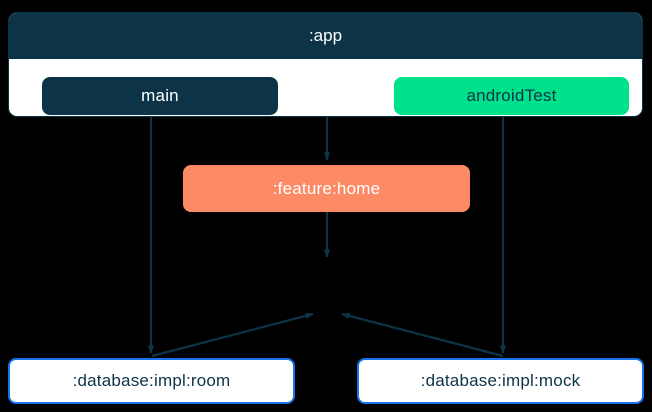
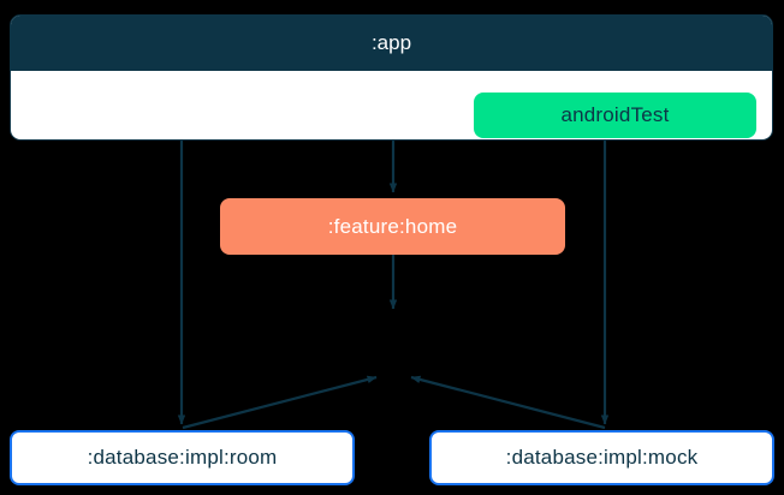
  :app
- main
  androidTest
  :feature:home
  :database:impl:room
  :database:impl:mock
